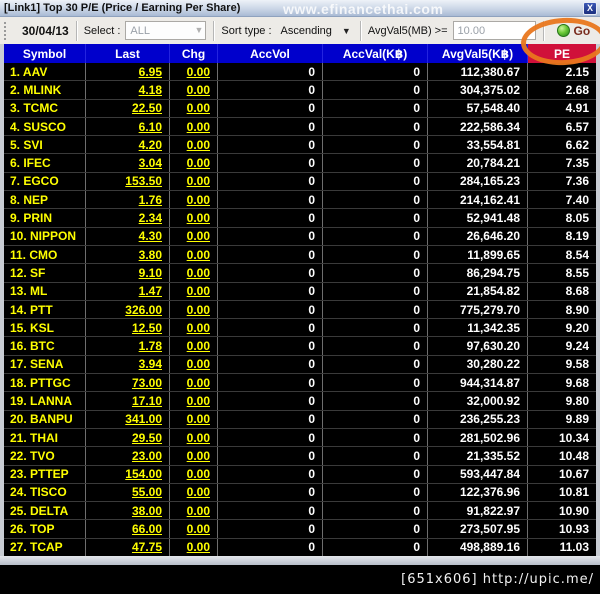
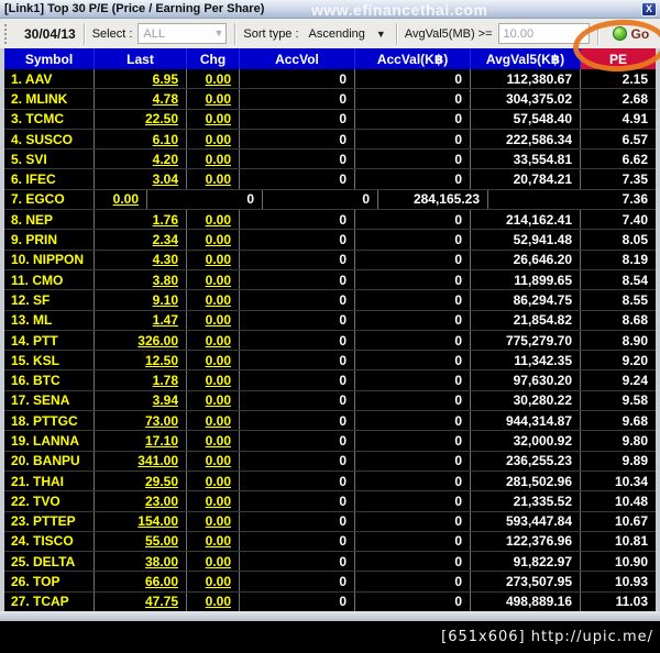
  [Link1] Top 30 P/E (Price / Earning Per Share)
  www.efinancethai.com
  X
  30/04/13
  Select :
  ALL
  ▼
  Sort type :
  Ascending
  ▼
  AvgVal5(MB) >=
  10.00
  Go
  Symbol
  Last
  Chg
  AccVol
  AccVal(K฿)
  AvgVal5(K฿)
  PE
  1. AAV
  6.95
  0.00
  0
  0
  112,380.67
  2.15
  2. MLINK
- 4.18
+ 4.78
  0.00
  0
  0
  304,375.02
  2.68
  3. TCMC
  22.50
  0.00
  0
  0
  57,548.40
  4.91
  4. SUSCO
  6.10
  0.00
  0
  0
  222,586.34
  6.57
  5. SVI
  4.20
  0.00
  0
  0
  33,554.81
  6.62
  6. IFEC
  3.04
  0.00
  0
  0
  20,784.21
  7.35
  7. EGCO
- 153.50
  0.00
  0
  0
  284,165.23
  7.36
  8. NEP
  1.76
  0.00
  0
  0
  214,162.41
  7.40
  9. PRIN
  2.34
  0.00
  0
  0
  52,941.48
  8.05
  10. NIPPON
  4.30
  0.00
  0
  0
  26,646.20
  8.19
  11. CMO
  3.80
  0.00
  0
  0
  11,899.65
  8.54
  12. SF
  9.10
  0.00
  0
  0
  86,294.75
  8.55
  13. ML
  1.47
  0.00
  0
  0
  21,854.82
  8.68
  14. PTT
  326.00
  0.00
  0
  0
  775,279.70
  8.90
  15. KSL
  12.50
  0.00
  0
  0
  11,342.35
  9.20
  16. BTC
  1.78
  0.00
  0
  0
  97,630.20
  9.24
  17. SENA
  3.94
  0.00
  0
  0
  30,280.22
  9.58
  18. PTTGC
  73.00
  0.00
  0
  0
  944,314.87
  9.68
  19. LANNA
  17.10
  0.00
  0
  0
  32,000.92
  9.80
  20. BANPU
  341.00
  0.00
  0
  0
  236,255.23
  9.89
  21. THAI
  29.50
  0.00
  0
  0
  281,502.96
  10.34
  22. TVO
  23.00
  0.00
  0
  0
  21,335.52
  10.48
  23. PTTEP
  154.00
  0.00
  0
  0
  593,447.84
  10.67
  24. TISCO
  55.00
  0.00
  0
  0
  122,376.96
  10.81
  25. DELTA
  38.00
  0.00
  0
  0
  91,822.97
  10.90
  26. TOP
  66.00
  0.00
  0
  0
  273,507.95
  10.93
  27. TCAP
  47.75
  0.00
  0
  0
  498,889.16
  11.03
  [651x606] http://upic.me/
